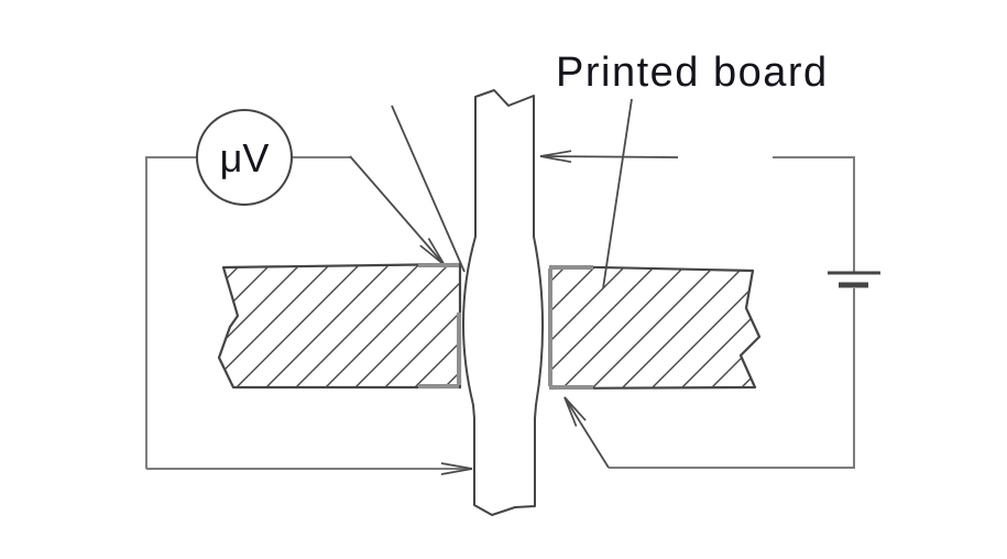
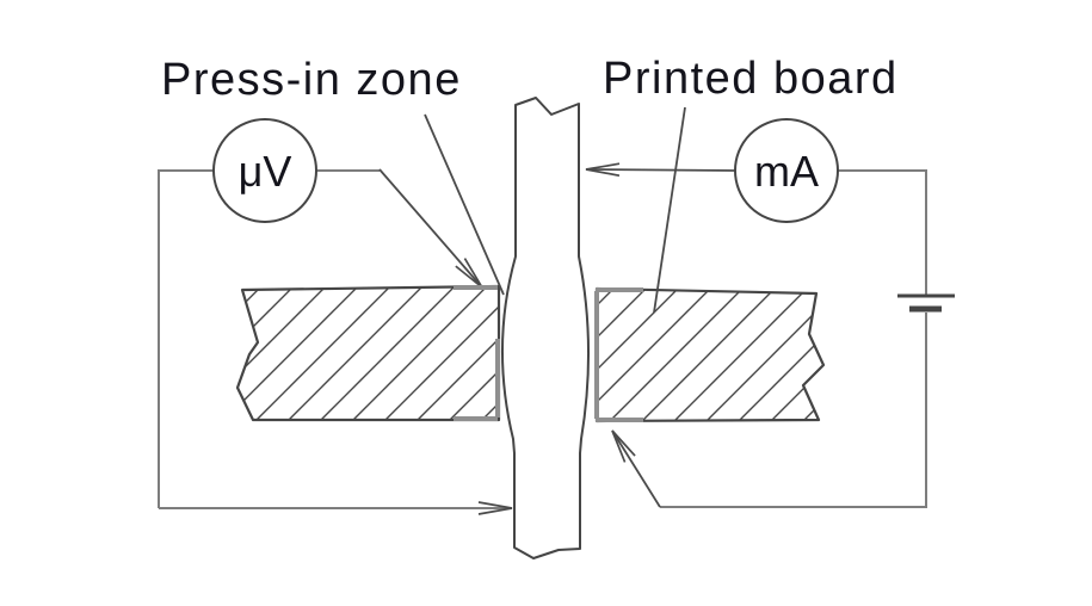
  μV
+ mA
+ Press-in zone
  Printed board
